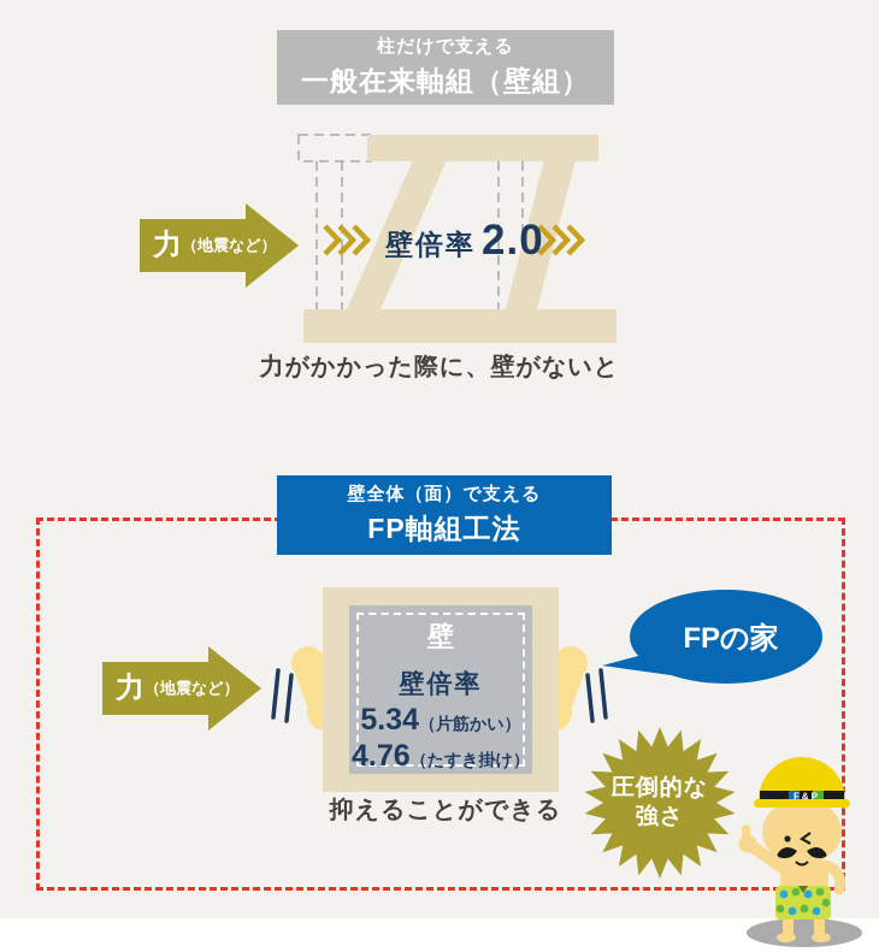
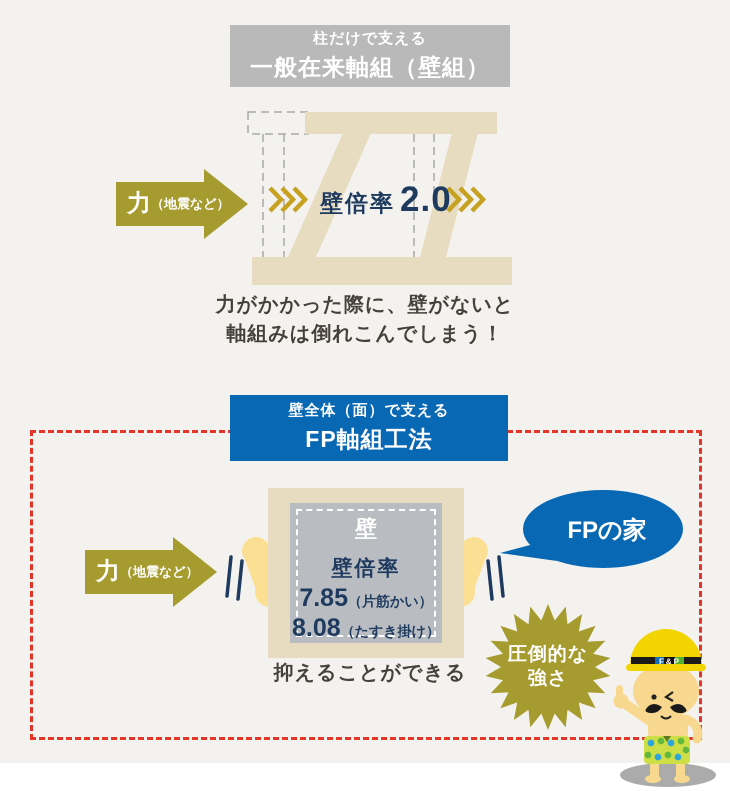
  柱だけで支える
  一般在来軸組（壁組）
  力
  （地震など）
  壁倍率
  2.0
  力がかかった際に、壁がないと
+ 軸組みは倒れこんでしまう！
  壁全体（面）で支える
  FP軸組工法
  力
  （地震など）
  壁
  壁倍率
- 5.34（片筋かい）
+ 7.85（片筋かい）
- 4.76（たすき掛け）
+ 8.08（たすき掛け）
  FPの家
  抑えることができる
  圧倒的な
  強さ
  F&P
